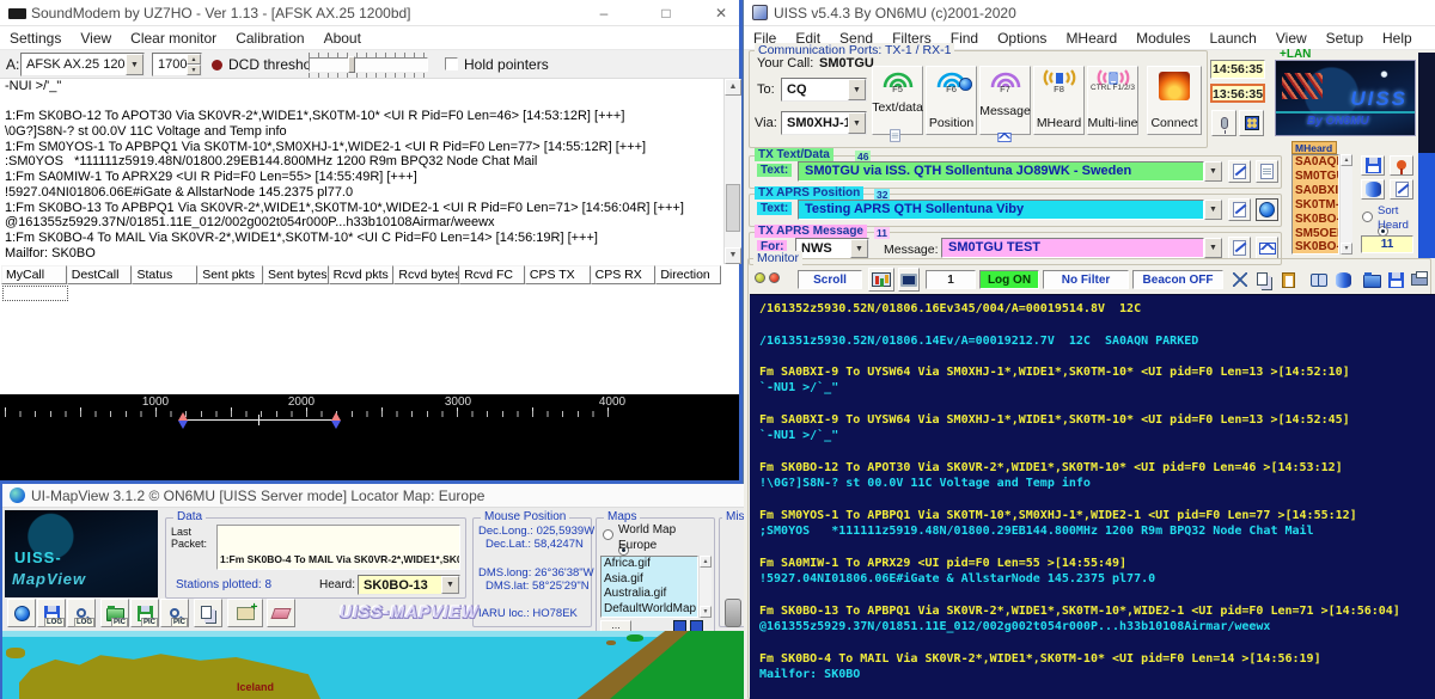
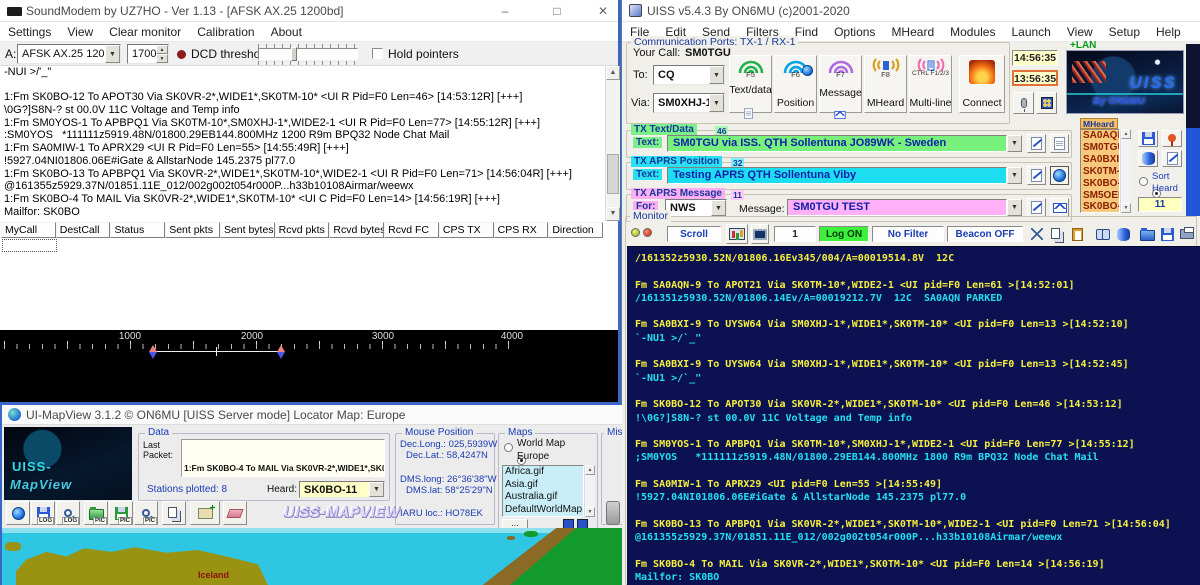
  SoundModem by UZ7HO - Ver 1.13 - [AFSK AX.25 1200bd]
  –
  □
  ✕
  Settings
  View
  Clear monitor
  Calibration
  About
  A:
  AFSK AX.25 120
  1700
  DCD thresh
  Hold pointers
  -NUI >/'_"
  1:Fm SK0BO-12 To APOT30 Via SK0VR-2*,WIDE1*,SK0TM-10* <UI R Pid=F0 Len=46> [14:53:12R] [+++]
  \0G?]S8N-? st 00.0V 11C Voltage and Temp info
  1:Fm SM0YOS-1 To APBPQ1 Via SK0TM-10*,SM0XHJ-1*,WIDE2-1 <UI R Pid=F0 Len=77> [14:55:12R] [+++]
  :SM0YOS *111111z5919.48N/01800.29EB144.800MHz 1200 R9m BPQ32 Node Chat Mail
  1:Fm SA0MIW-1 To APRX29 <UI R Pid=F0 Len=55> [14:55:49R] [+++]
  !5927.04NI01806.06E#iGate & AllstarNode 145.2375 pl77.0
  1:Fm SK0BO-13 To APBPQ1 Via SK0VR-2*,WIDE1*,SK0TM-10*,WIDE2-1 <UI R Pid=F0 Len=71> [14:56:04R] [+++]
  @161355z5929.37N/01851.11E_012/002g002t054r000P...h33b10108Airmar/weewx
  1:Fm SK0BO-4 To MAIL Via SK0VR-2*,WIDE1*,SK0TM-10* <UI C Pid=F0 Len=14> [14:56:19R] [+++]
  Mailfor: SK0BO
  MyCall
  DestCall
  Status
  Sent pkts
  Sent bytes
  Rcvd pkts
  Rcvd bytes
  Rcvd FC
  CPS TX
  CPS RX
  Direction
  1000
  2000
  3000
  4000
  UI-MapView 3.1.2 © ON6MU [UISS Server mode] Locator Map: Europe
  UISS-
  MapView
  Data
  Last
  Packet:
  Stations plotted: 8
  Heard:
- SK0BO-13
+ SK0BO-11
  Mouse Position
  Dec.Long.: 025,5939W
  Dec.Lat.: 58,4247N
  DMS.long: 26°36'38"W
  DMS.lat: 58°25'29"N
  IARU loc.: HO78EK
  Maps
  World Map
  Europe
  Africa.gif
  Asia.gif
  Australia.gif
  DefaultWorldMap
  ...
  Mis
  UISS-MAPVIEW
  Iceland
  UISS v5.4.3 By ON6MU (c)2001-2020
  File
  Edit
  Send
  Filters
  Find
  Options
  MHeard
  Modules
  Launch
  View
  Setup
  Help
  Communication Ports: TX-1 / RX-1
  Your Call:
  SM0TGU
  To:
  CQ
  Via:
  SM0XHJ-
  F5
  Text/data
  F6
  Position
  F7
  Message
  F8
  MHeard
  Multi-line
  Connect
  14:56:35
  13:56:35
  +LAN
  UISS
  By ON6MU
  TX Text/Data
  46
  Text:
  SM0TGU via ISS. QTH Sollentuna JO89WK - Sweden
  TX APRS Position
  32
  Text:
  Testing APRS QTH Sollentuna Viby
  TX APRS Message
  11
  For:
  NWS
  Message:
  SM0TGU TEST
  MHeard
  SM0TG
  SA0BXI
  SK0TM-
  SK0BO
  Sort
  Heard
  11
  Monitor
  Scroll
  1
  Log ON
  No Filter
  Beacon OFF
  /161352z5930.52N/01806.16Ev345/004/A=00019514.8V 12C
+ Fm SA0AQN-9 To APOT21 Via SK0TM-10*,WIDE2-1 <UI pid=F0 Len=61 >[14:52:01]
  /161351z5930.52N/01806.14Ev/A=00019212.7V 12C SA0AQN PARKED
  Fm SA0BXI-9 To UYSW64 Via SM0XHJ-1*,WIDE1*,SK0TM-10* <UI pid=F0 Len=13 >[14:52:10]
  `-NU1 >/`_"
  Fm SA0BXI-9 To UYSW64 Via SM0XHJ-1*,WIDE1*,SK0TM-10* <UI pid=F0 Len=13 >[14:52:45]
  `-NU1 >/`_"
  Fm SK0BO-12 To APOT30 Via SK0VR-2*,WIDE1*,SK0TM-10* <UI pid=F0 Len=46 >[14:53:12]
  !\0G?]S8N-? st 00.0V 11C Voltage and Temp info
  Fm SM0YOS-1 To APBPQ1 Via SK0TM-10*,SM0XHJ-1*,WIDE2-1 <UI pid=F0 Len=77 >[14:55:12]
- ;SM0YOS *111111z5919.48N/01800.29EB144.800MHz 1200 R9m BPQ32 Node Chat Mail
+ ;SM0YOS *111111z5919.48N/01800.29EB144.800MHz 1800 R9m BPQ32 Node Chat Mail
  Fm SA0MIW-1 To APRX29 <UI pid=F0 Len=55 >[14:55:49]
  !5927.04NI01806.06E#iGate & AllstarNode 145.2375 pl77.0
  Fm SK0BO-13 To APBPQ1 Via SK0VR-2*,WIDE1*,SK0TM-10*,WIDE2-1 <UI pid=F0 Len=71 >[14:56:04]
  @161355z5929.37N/01851.11E_012/002g002t054r000P...h33b10108Airmar/weewx
  Fm SK0BO-4 To MAIL Via SK0VR-2*,WIDE1*,SK0TM-10* <UI pid=F0 Len=14 >[14:56:19]
  Mailfor: SK0BO
